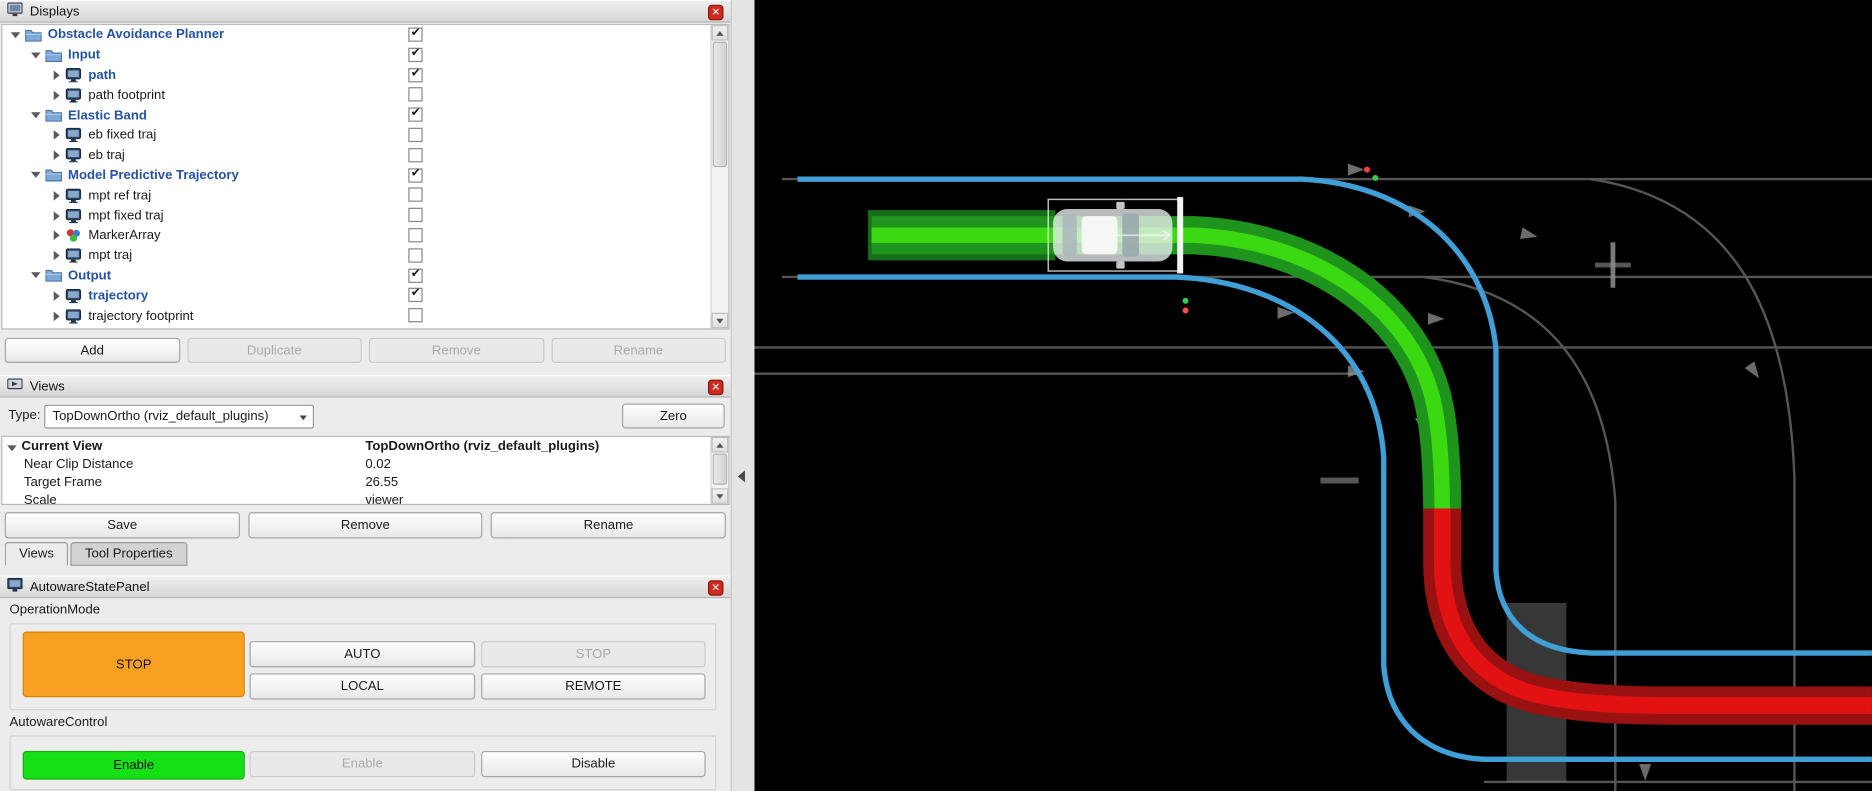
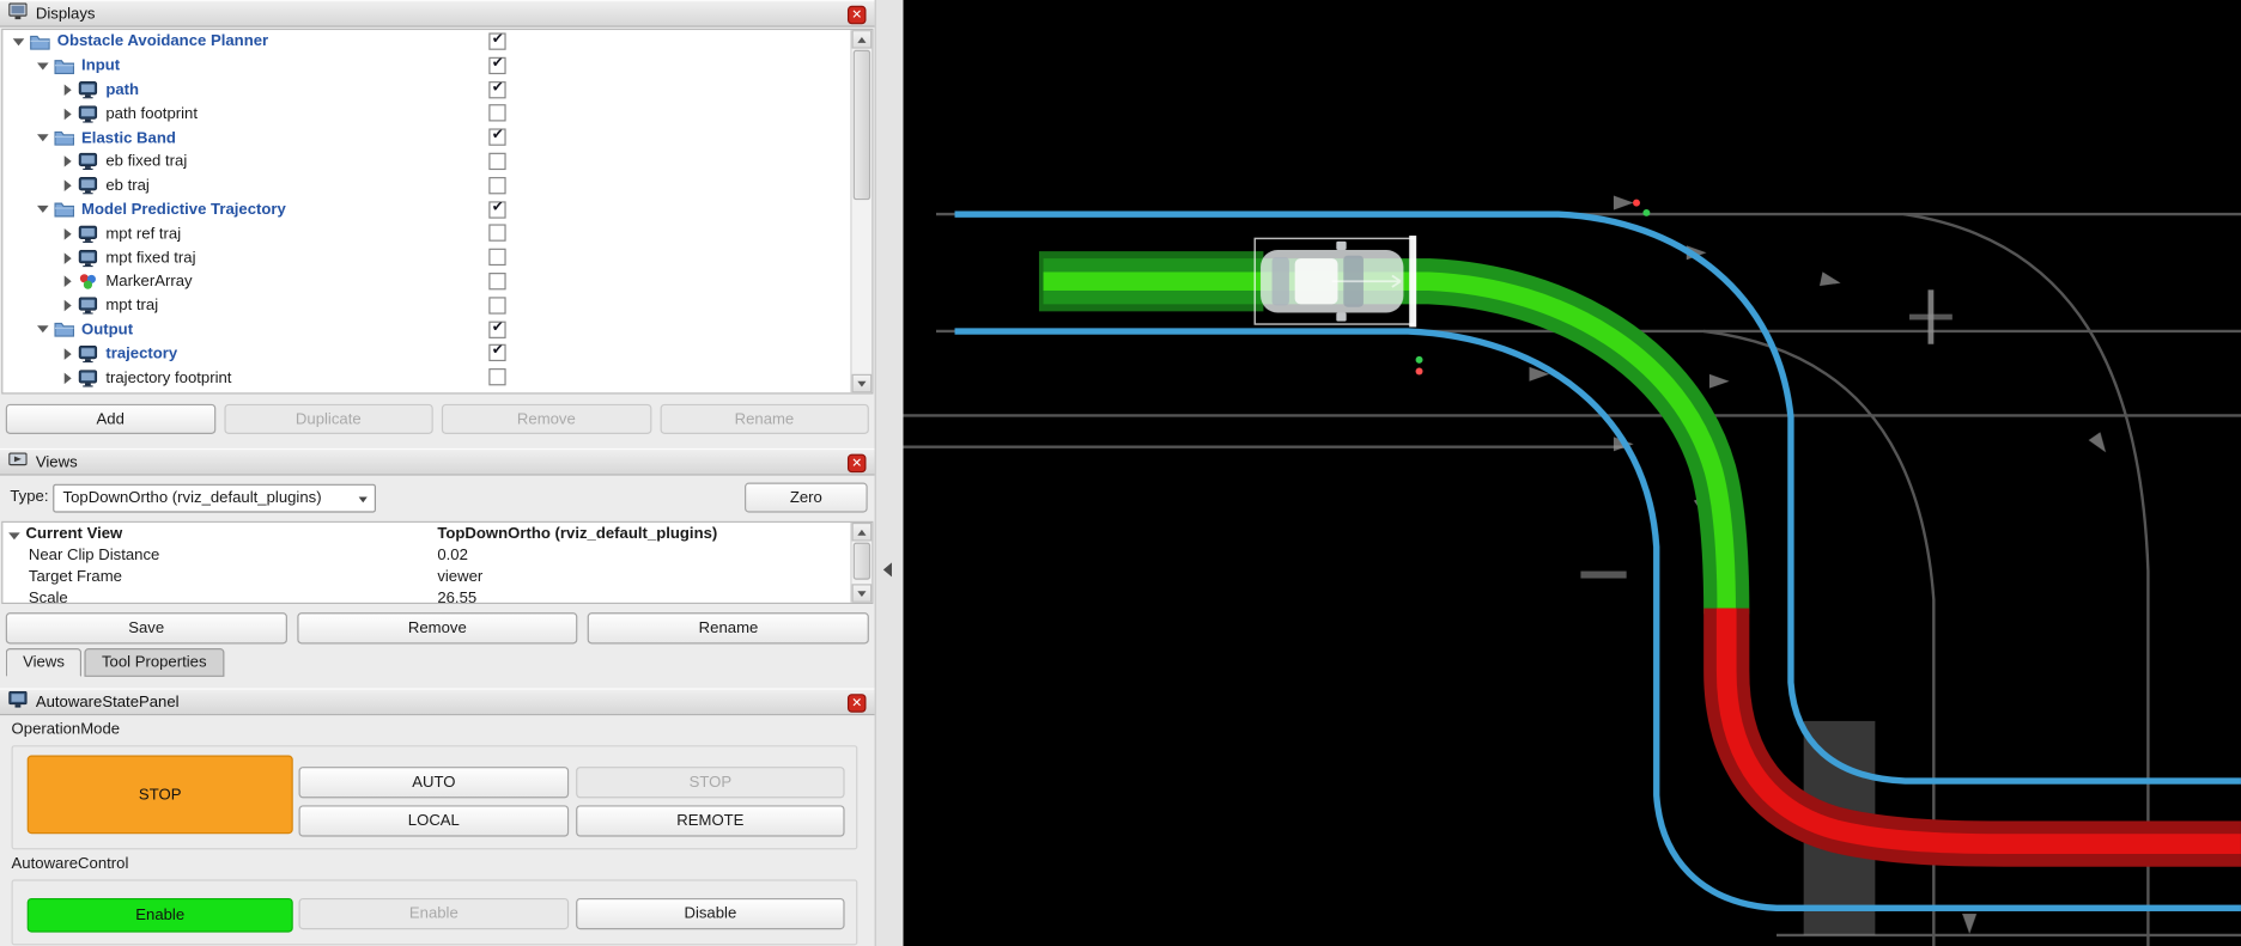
  Displays
  ✕
  Obstacle Avoidance Planner
  Input
  path
  path footprint
  Elastic Band
  eb fixed traj
  eb traj
  Model Predictive Trajectory
  mpt ref traj
  mpt fixed traj
  MarkerArray
  mpt traj
  Output
  trajectory
  trajectory footprint
  Add
  Duplicate
  Remove
  Rename
  Views
  ✕
  Type:
  TopDownOrtho (rviz_default_plugins)
  Zero
  Current View
  TopDownOrtho (rviz_default_plugins)
  Near Clip Distance
  0.02
  Target Frame
- 26.55
+ viewer
  Scale
- viewer
+ 26.55
  Save
  Remove
  Rename
  Views
  Tool Properties
  AutowareStatePanel
  ✕
  OperationMode
  STOP
  AUTO
  STOP
  LOCAL
  REMOTE
  AutowareControl
  Enable
  Enable
  Disable
